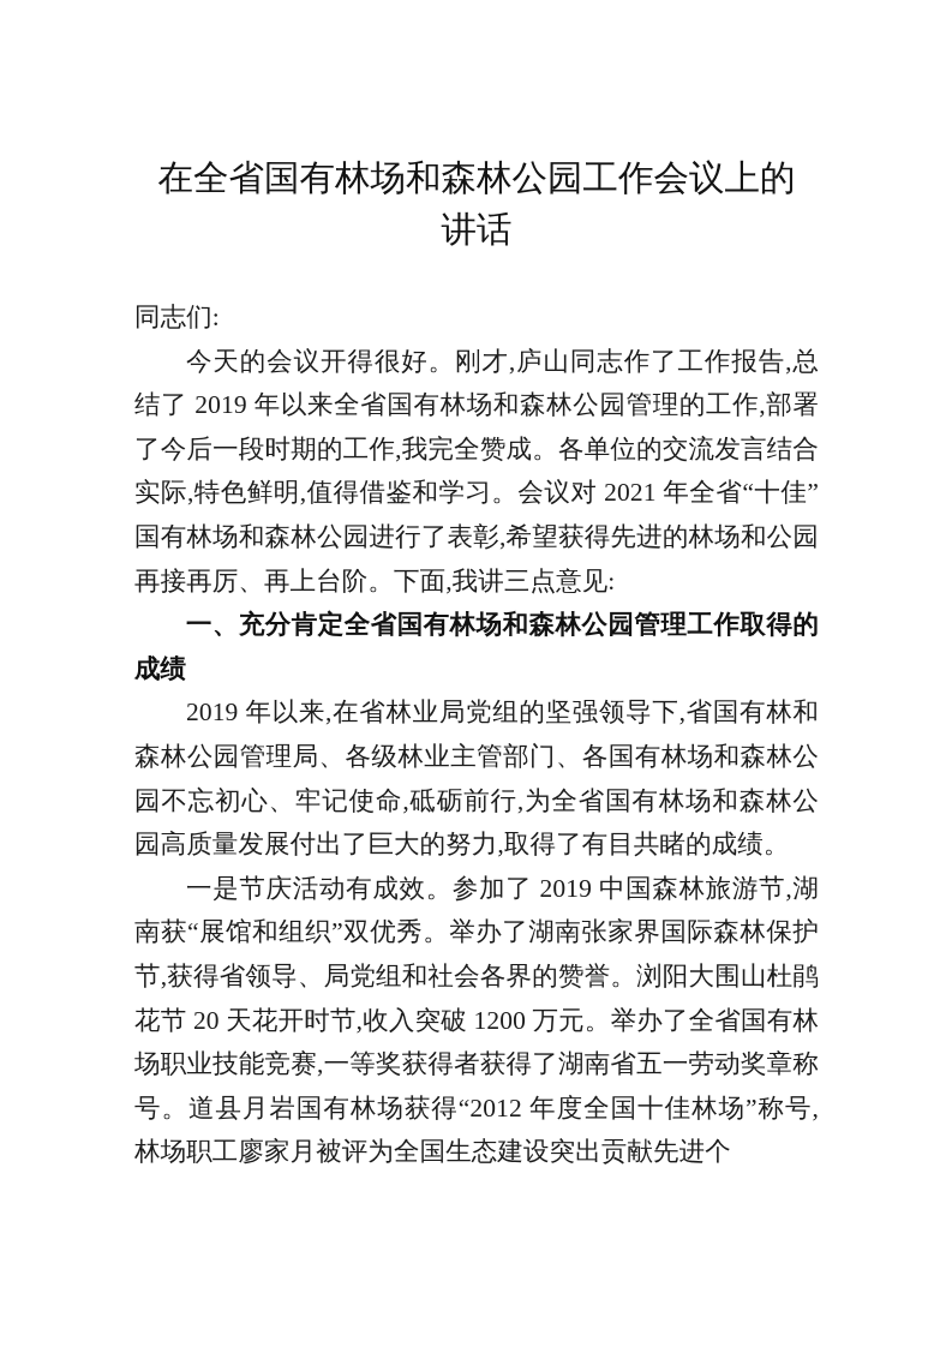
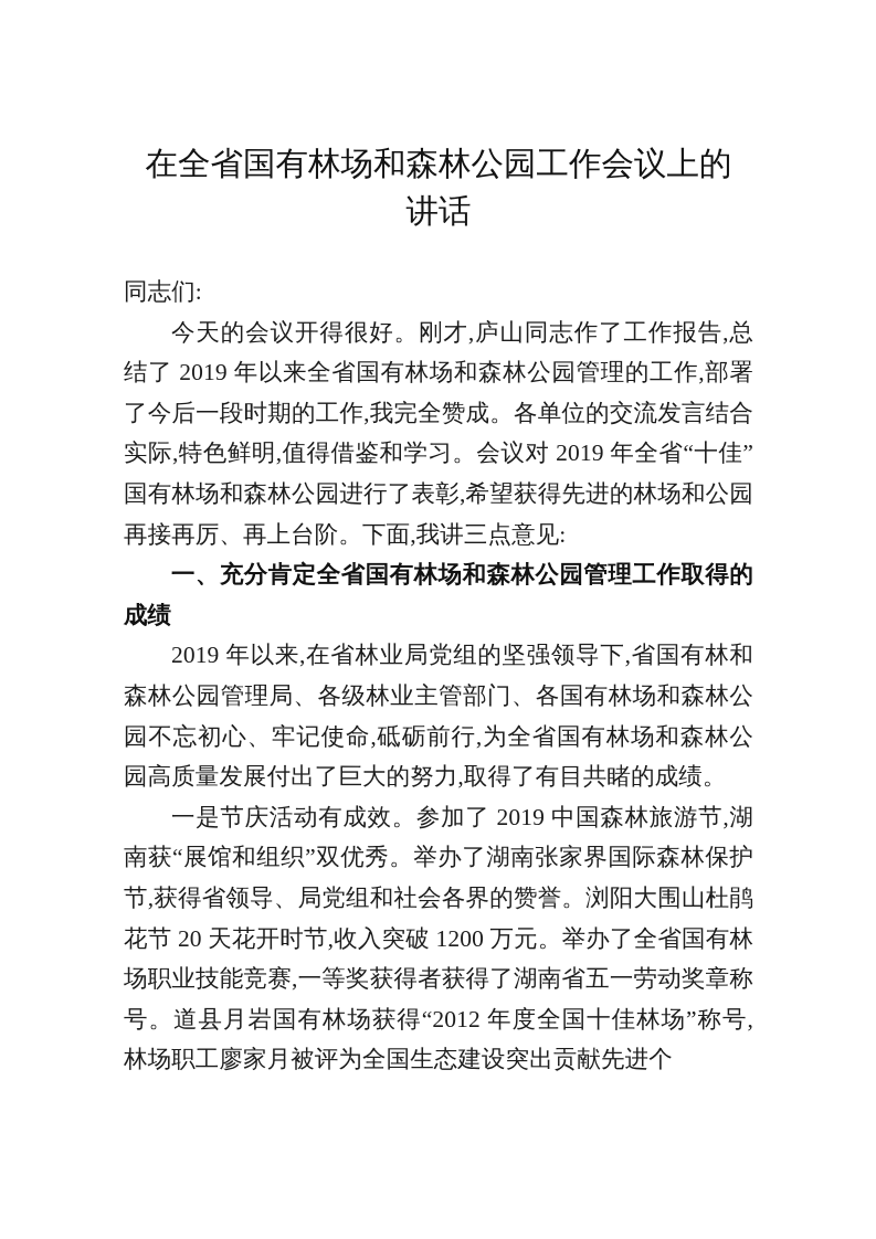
  在全省国有林场和森林公园工作会议上的
  讲话
  同志们:
- 今天的会议开得很好。刚才,庐山同志作了工作报告,总结了 2019 年以来全省国有林场和森林公园管理的工作,部署了今后一段时期的工作,我完全赞成。各单位的交流发言结合实际,特色鲜明,值得借鉴和学习。会议对 2021 年全省“十佳”国有林场和森林公园进行了表彰,希望获得先进的林场和公园再接再厉、再上台阶。下面,我讲三点意见:
+ 今天的会议开得很好。刚才,庐山同志作了工作报告,总结了 2019 年以来全省国有林场和森林公园管理的工作,部署了今后一段时期的工作,我完全赞成。各单位的交流发言结合实际,特色鲜明,值得借鉴和学习。会议对 2019 年全省“十佳”国有林场和森林公园进行了表彰,希望获得先进的林场和公园再接再厉、再上台阶。下面,我讲三点意见:
  一、充分肯定全省国有林场和森林公园管理工作取得的成绩
  2019 年以来,在省林业局党组的坚强领导下,省国有林和森林公园管理局、各级林业主管部门、各国有林场和森林公园不忘初心、牢记使命,砥砺前行,为全省国有林场和森林公园高质量发展付出了巨大的努力,取得了有目共睹的成绩。
  一是节庆活动有成效。参加了 2019 中国森林旅游节,湖南获“展馆和组织”双优秀。举办了湖南张家界国际森林保护节,获得省领导、局党组和社会各界的赞誉。浏阳大围山杜鹃花节 20 天花开时节,收入突破 1200 万元。举办了全省国有林场职业技能竞赛,一等奖获得者获得了湖南省五一劳动奖章称号。道县月岩国有林场获得“2012 年度全国十佳林场”称号,林场职工廖家月被评为全国生态建设突出贡献先进个
